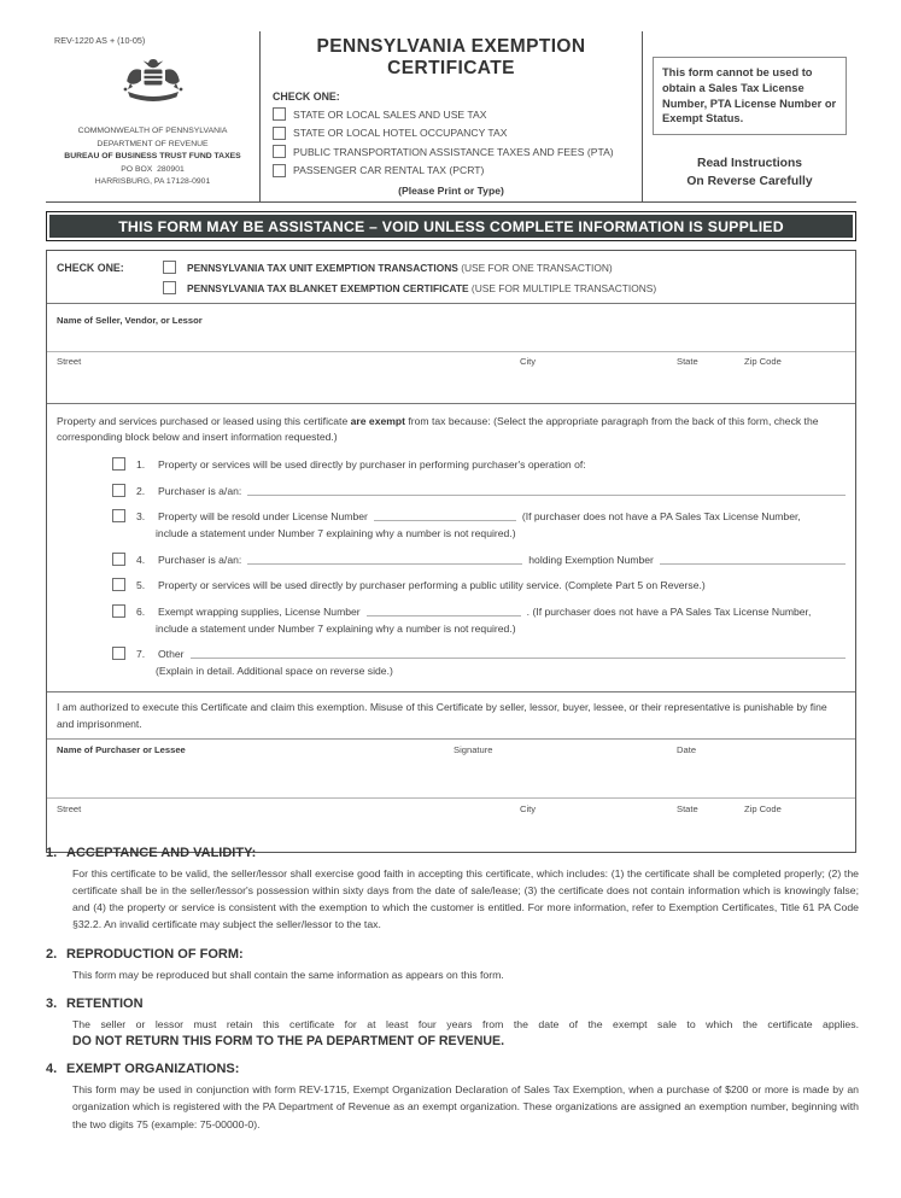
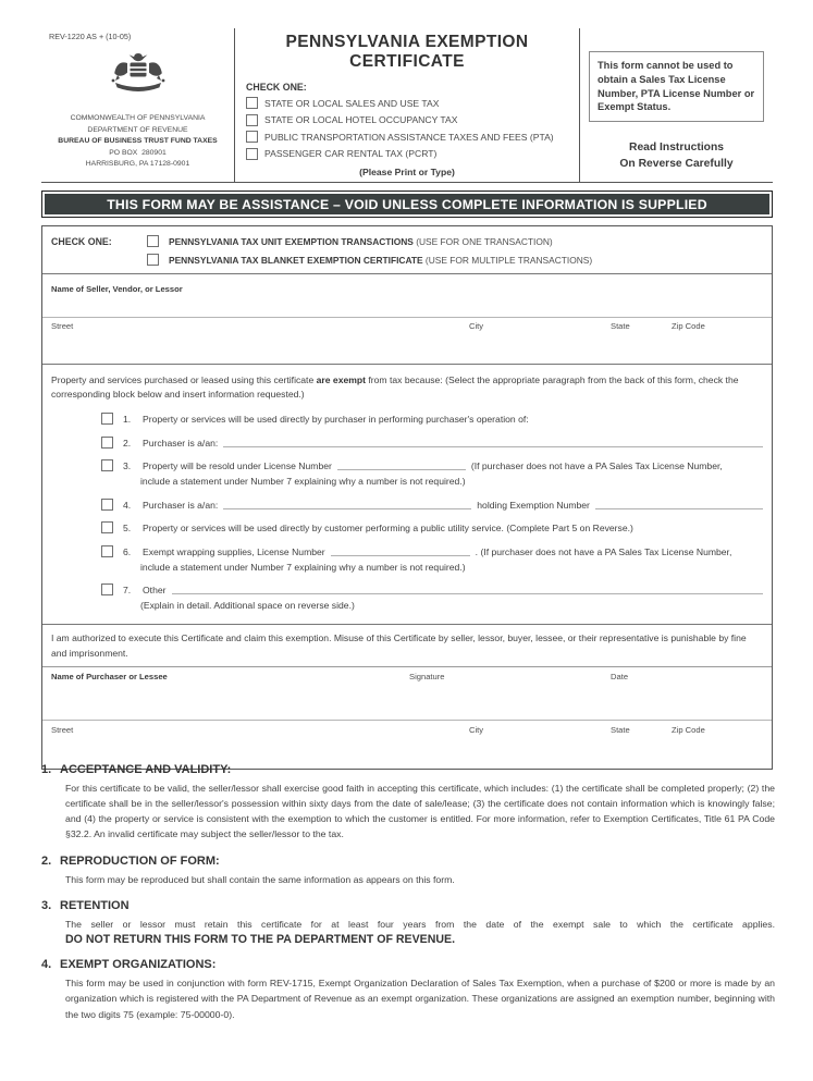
  REV-1220 AS + (10-05)
  PENNSYLVANIA EXEMPTION
  CERTIFICATE
  CHECK ONE:
  STATE OR LOCAL SALES AND USE TAX
  STATE OR LOCAL HOTEL OCCUPANCY TAX
  PUBLIC TRANSPORTATION ASSISTANCE TAXES AND FEES (PTA)
  PASSENGER CAR RENTAL TAX (PCRT)
  (Please Print or Type)
  This form cannot be used to obtain a Sales Tax License Number, PTA License Number or Exempt Status.
  Read Instructions
  On Reverse Carefully
  THIS FORM MAY BE ASSISTANCE – VOID UNLESS COMPLETE INFORMATION IS SUPPLIED
  CHECK ONE:
  PENNSYLVANIA TAX UNIT EXEMPTION TRANSACTIONS (USE FOR ONE TRANSACTION)
  PENNSYLVANIA TAX BLANKET EXEMPTION CERTIFICATE (USE FOR MULTIPLE TRANSACTIONS)
  Name of Seller, Vendor, or Lessor
  Street
  City
  State
  Zip Code
  Property and services purchased or leased using this certificate are exempt from tax because: (Select the appropriate paragraph from the back of this form, check the corresponding block below and insert information requested.)
  1.
  Property or services will be used directly by purchaser in performing purchaser's operation of:
  2.
  Purchaser is a/an:
  3.
  Property will be resold under License Number
  (If purchaser does not have a PA Sales Tax License Number,
  include a statement under Number 7 explaining why a number is not required.)
  4.
  Purchaser is a/an:
  holding Exemption Number
  5.
- Property or services will be used directly by purchaser performing a public utility service. (Complete Part 5 on Reverse.)
+ Property or services will be used directly by customer performing a public utility service. (Complete Part 5 on Reverse.)
  6.
  Exempt wrapping supplies, License Number
  . (If purchaser does not have a PA Sales Tax License Number,
  include a statement under Number 7 explaining why a number is not required.)
  7.
  Other
  (Explain in detail. Additional space on reverse side.)
  I am authorized to execute this Certificate and claim this exemption. Misuse of this Certificate by seller, lessor, buyer, lessee, or their representative is punishable by fine and imprisonment.
  Name of Purchaser or Lessee
  Signature
  Date
  Street
  City
  State
  Zip Code
  1. ACCEPTANCE AND VALIDITY:
  For this certificate to be valid, the seller/lessor shall exercise good faith in accepting this certificate, which includes: (1) the certificate shall be completed properly; (2) the certificate shall be in the seller/lessor's possession within sixty days from the date of sale/lease; (3) the certificate does not contain information which is knowingly false; and (4) the property or service is consistent with the exemption to which the customer is entitled. For more information, refer to Exemption Certificates, Title 61 PA Code §32.2. An invalid certificate may subject the seller/lessor to the tax.
  2. REPRODUCTION OF FORM:
  This form may be reproduced but shall contain the same information as appears on this form.
  3. RETENTION
  The seller or lessor must retain this certificate for at least four years from the date of the exempt sale to which the certificate applies.
  DO NOT RETURN THIS FORM TO THE PA DEPARTMENT OF REVENUE.
  4. EXEMPT ORGANIZATIONS:
  This form may be used in conjunction with form REV-1715, Exempt Organization Declaration of Sales Tax Exemption, when a purchase of $200 or more is made by an organization which is registered with the PA Department of Revenue as an exempt organization. These organizations are assigned an exemption number, beginning with the two digits 75 (example: 75-00000-0).
